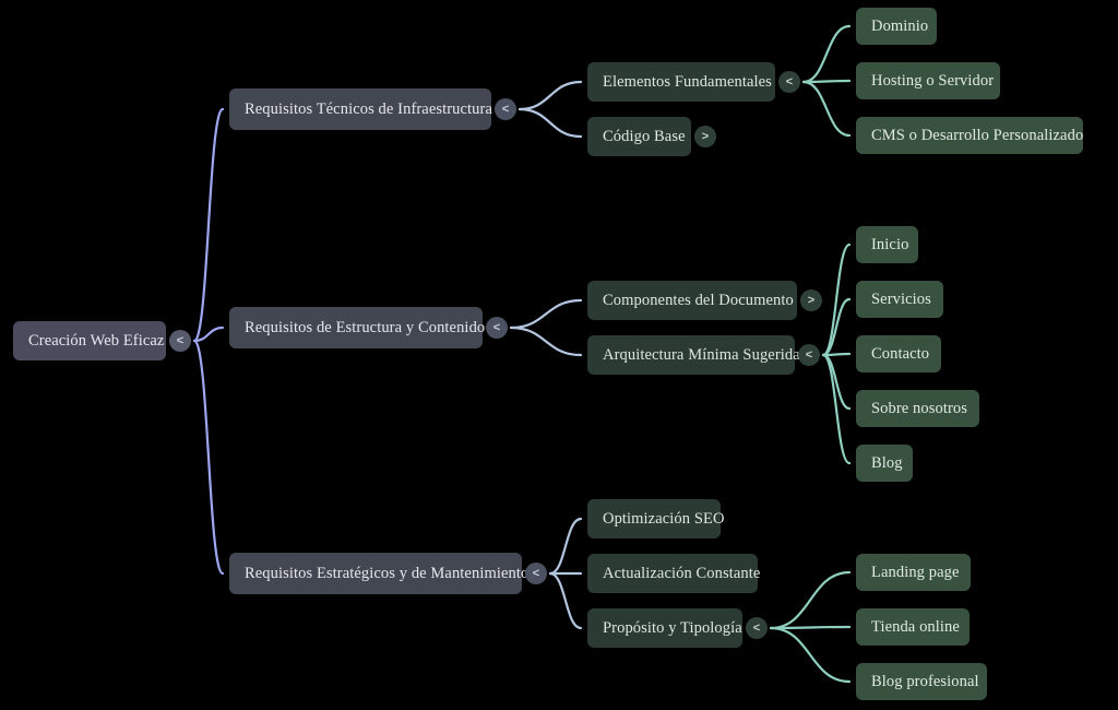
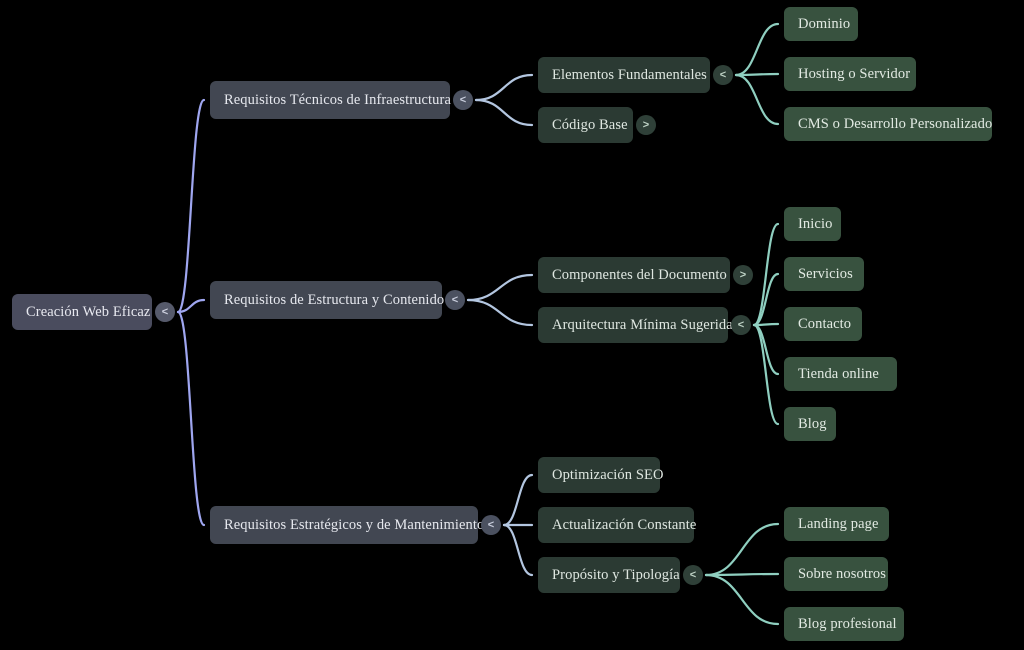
  Creación Web Eficaz
  <
  Requisitos Técnicos de Infraestructura
  <
  Elementos Fundamentales
  <
  Dominio
  Hosting o Servidor
  CMS o Desarrollo Personalizado
  Código Base
  >
  Requisitos de Estructura y Contenido
  <
  Componentes del Documento
  >
  Arquitectura Mínima Sugerida
  <
  Inicio
  Servicios
  Contacto
- Sobre nosotros
+ Tienda online
  Blog
  Requisitos Estratégicos y de Mantenimient
  <
  Optimización SEO
  Actualización Constante
  Propósito y Tipología
  <
  Landing page
- Tienda online
+ Sobre nosotros
  Blog profesional
